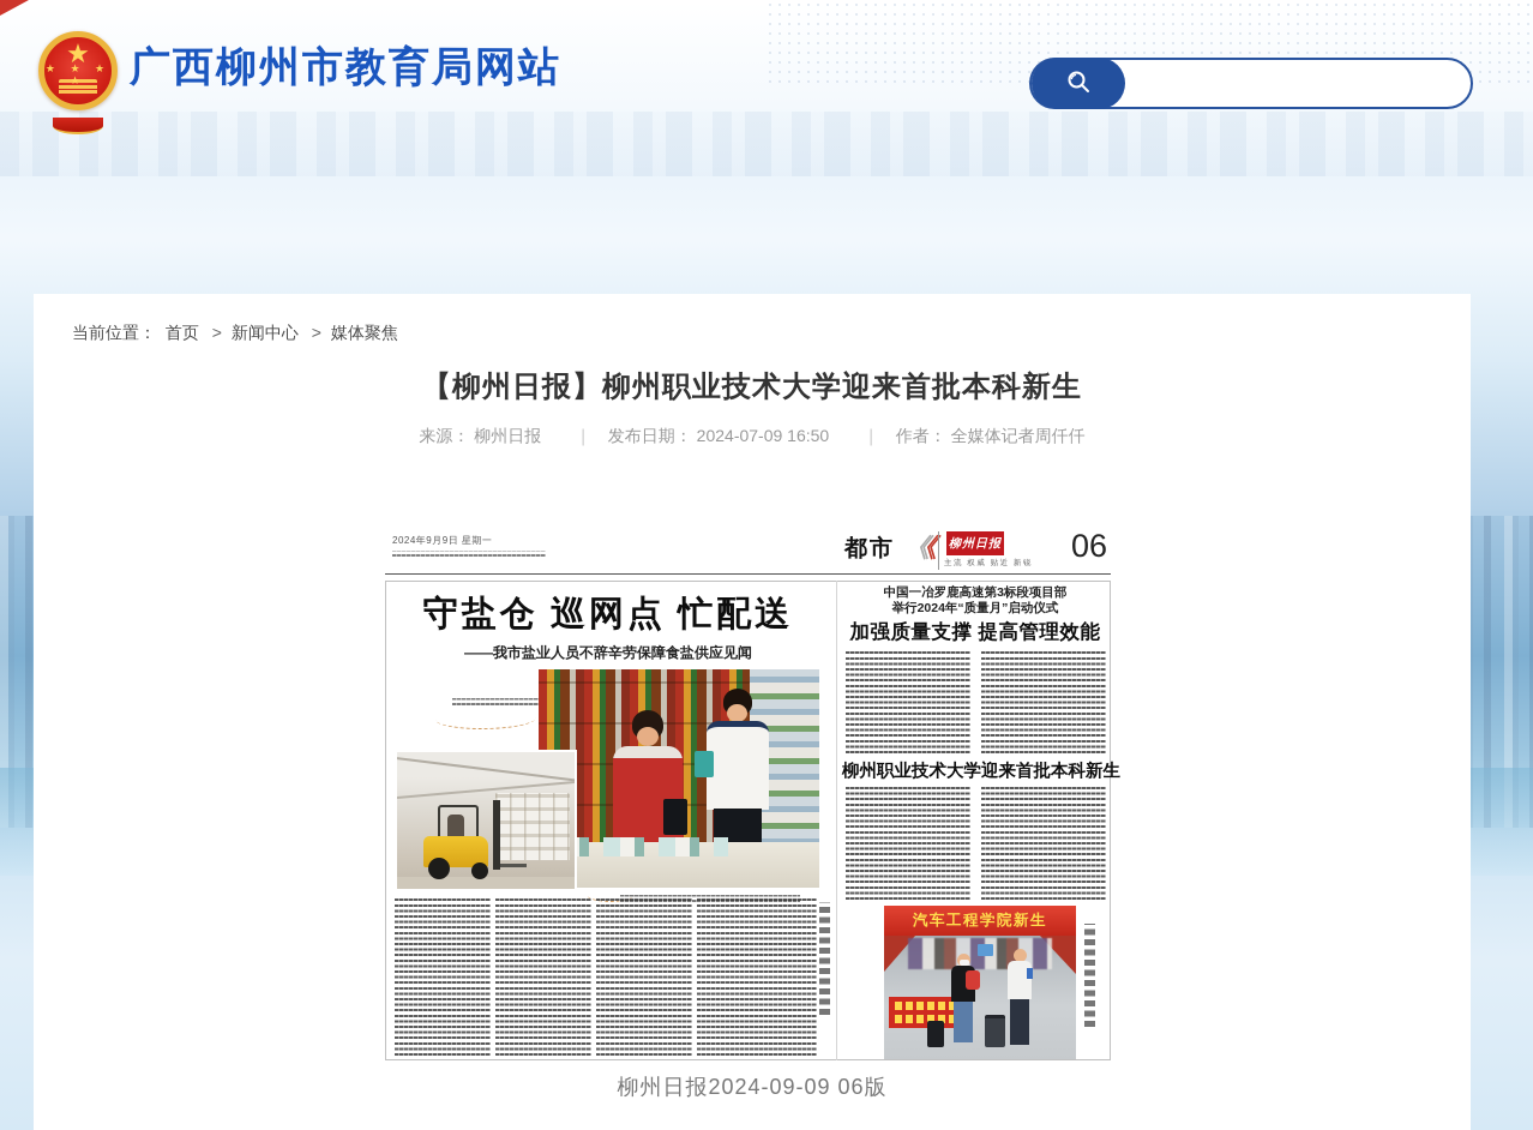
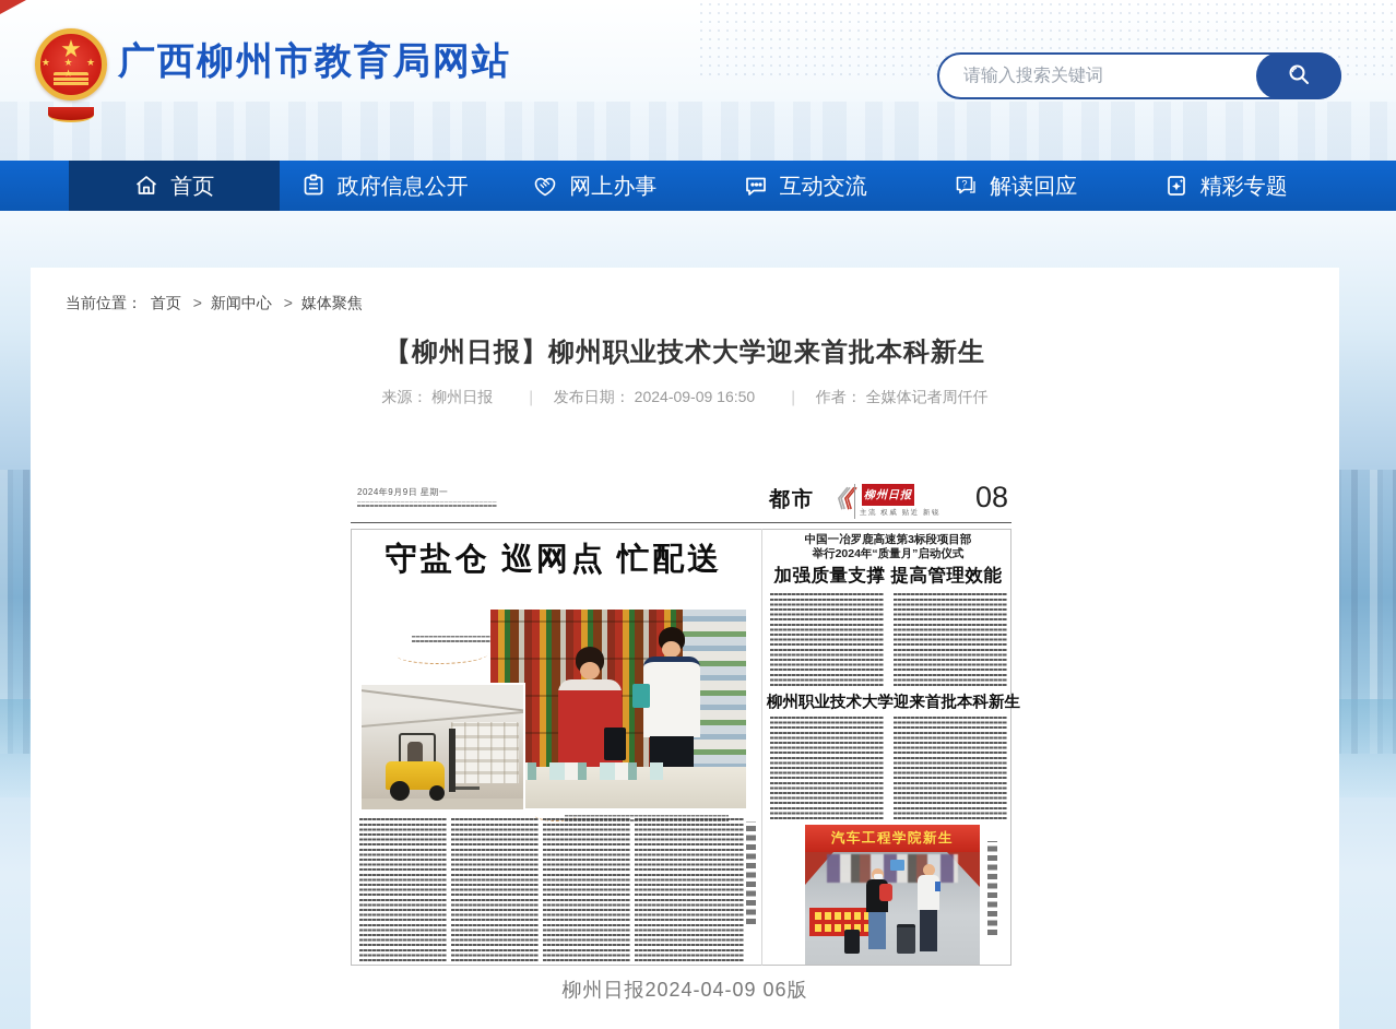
  ★
  ★ ★ ★
  广西柳州市教育局网站
+ 请输入搜索关键词
+ 首页
+ 政府信息公开
+ 网上办事
+ 互动交流
+ ?
+ 解读回应
+ 精彩专题
  当前位置： 首页 > 新闻中心 > 媒体聚焦
  【柳州日报】柳州职业技术大学迎来首批本科新生
- 来源： 柳州日报 ｜ 发布日期： 2024-07-09 16:50 ｜ 作者： 全媒体记者周仟仟
+ 来源： 柳州日报 ｜ 发布日期： 2024-09-09 16:50 ｜ 作者： 全媒体记者周仟仟
  2024年9月9日 星期一
  都市
  《
  《
  柳州日报
- 06
+ 08
  守盐仓 巡网点 忙配送
- ——我市盐业人员不辞辛劳保障食盐供应见闻
  中国一冶罗鹿高速第3标段项目部
  举行2024年“质量月”启动仪式
  加强质量支撑 提高管理效能
  柳州职业技术大学迎来首批本科新生
  汽车工程学院新生
- 柳州日报2024-09-09 06版
+ 柳州日报2024-04-09 06版
